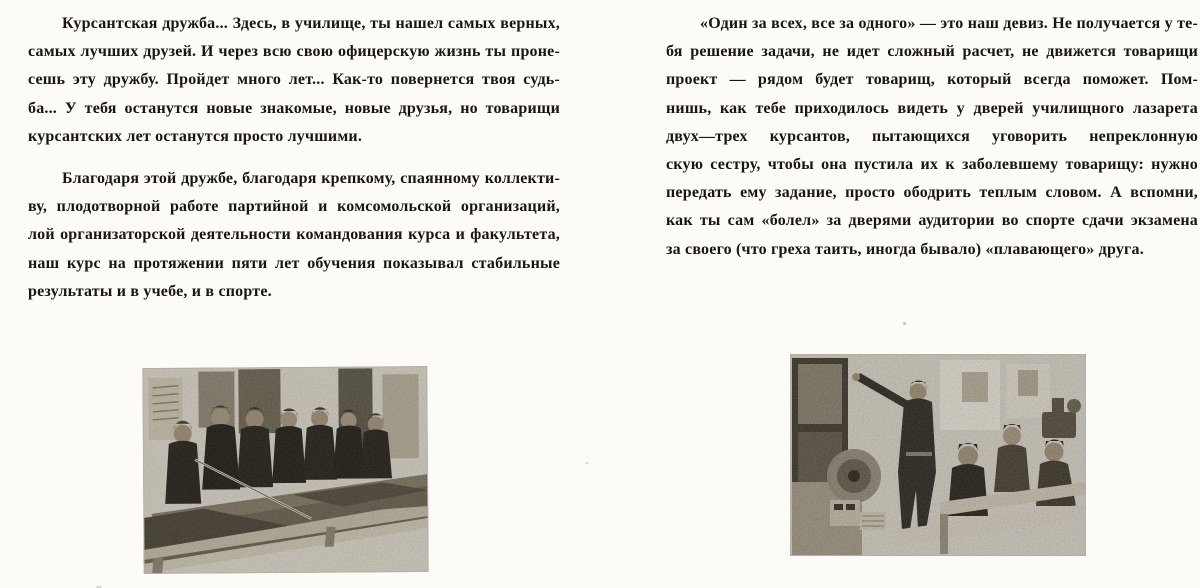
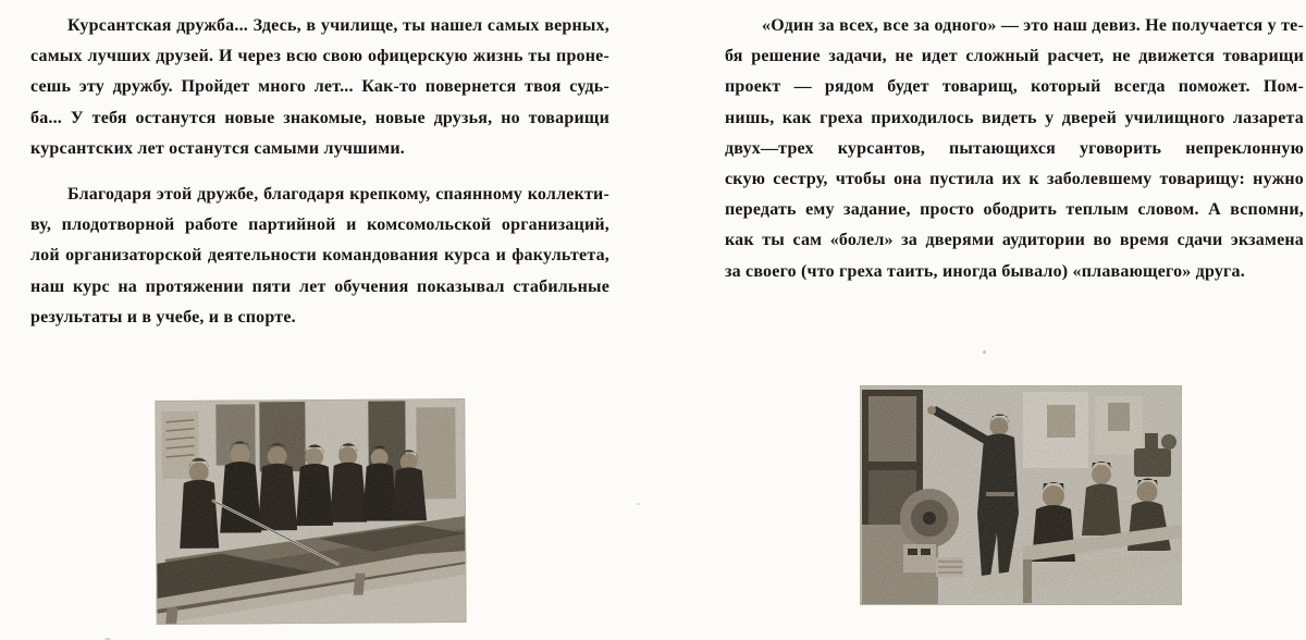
  Курсантская дружба... Здесь, в училище, ты нашел самых верных,
  самых лучших друзей. И через всю свою офицерскую жизнь ты проне-
  сешь эту дружбу. Пройдет много лет... Как-то повернется твоя судь-
  ба... У тебя останутся новые знакомые, новые друзья, но товарищи
- курсантских лет останутся просто лучшими.
+ курсантских лет останутся самыми лучшими.
  Благодаря этой дружбе, благодаря крепкому, спаянному коллекти-
  ву, плодотворной работе партийной и комсомольской организаций,
  лой организаторской деятельности командования курса и факультета,
  наш курс на протяжении пяти лет обучения показывал стабильные
  результаты и в учебе, и в спорте.
  «Один за всех, все за одного» — это наш девиз. Не получается у те-
  бя решение задачи, не идет сложный расчет, не движется товарищи
  проект — рядом будет товарищ, который всегда поможет. Пом-
- нишь, как тебе приходилось видеть у дверей училищного лазарета
+ нишь, как греха приходилось видеть у дверей училищного лазарета
  двух—трех курсантов, пытающихся уговорить непреклонную
  скую сестру, чтобы она пустила их к заболевшему товарищу: нужно
  передать ему задание, просто ободрить теплым словом. А вспомни,
- как ты сам «болел» за дверями аудитории во спорте сдачи экзамена
+ как ты сам «болел» за дверями аудитории во время сдачи экзамена
  за своего (что греха таить, иногда бывало) «плавающего» друга.
